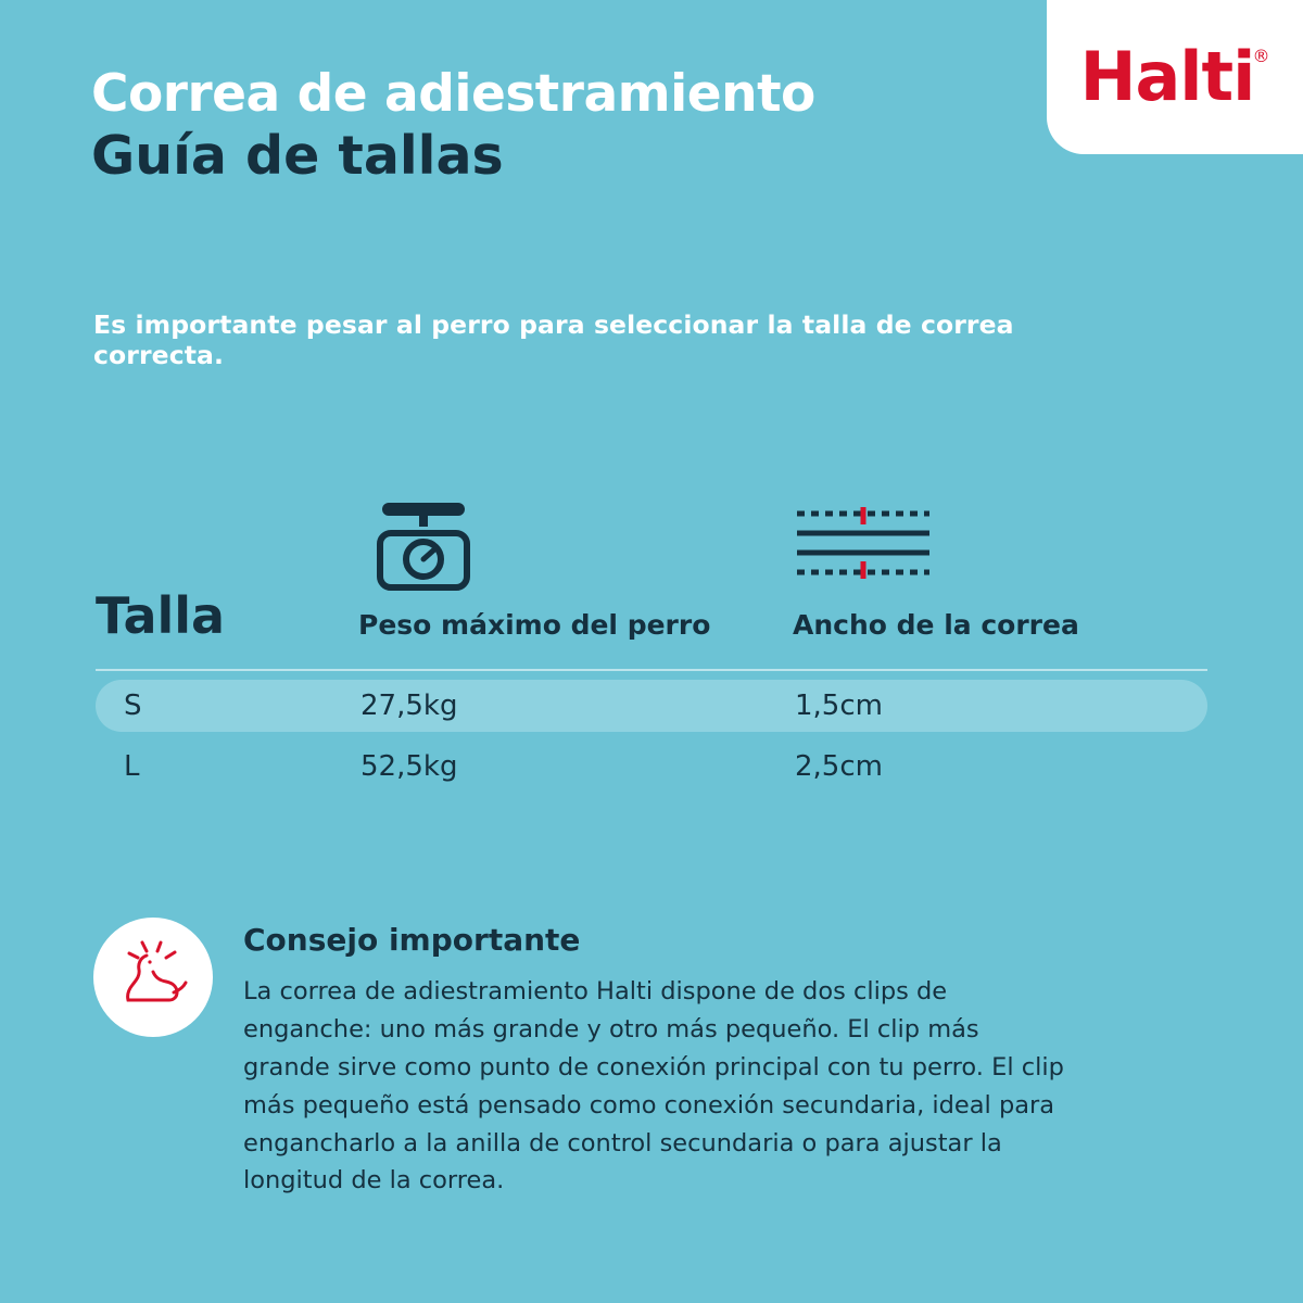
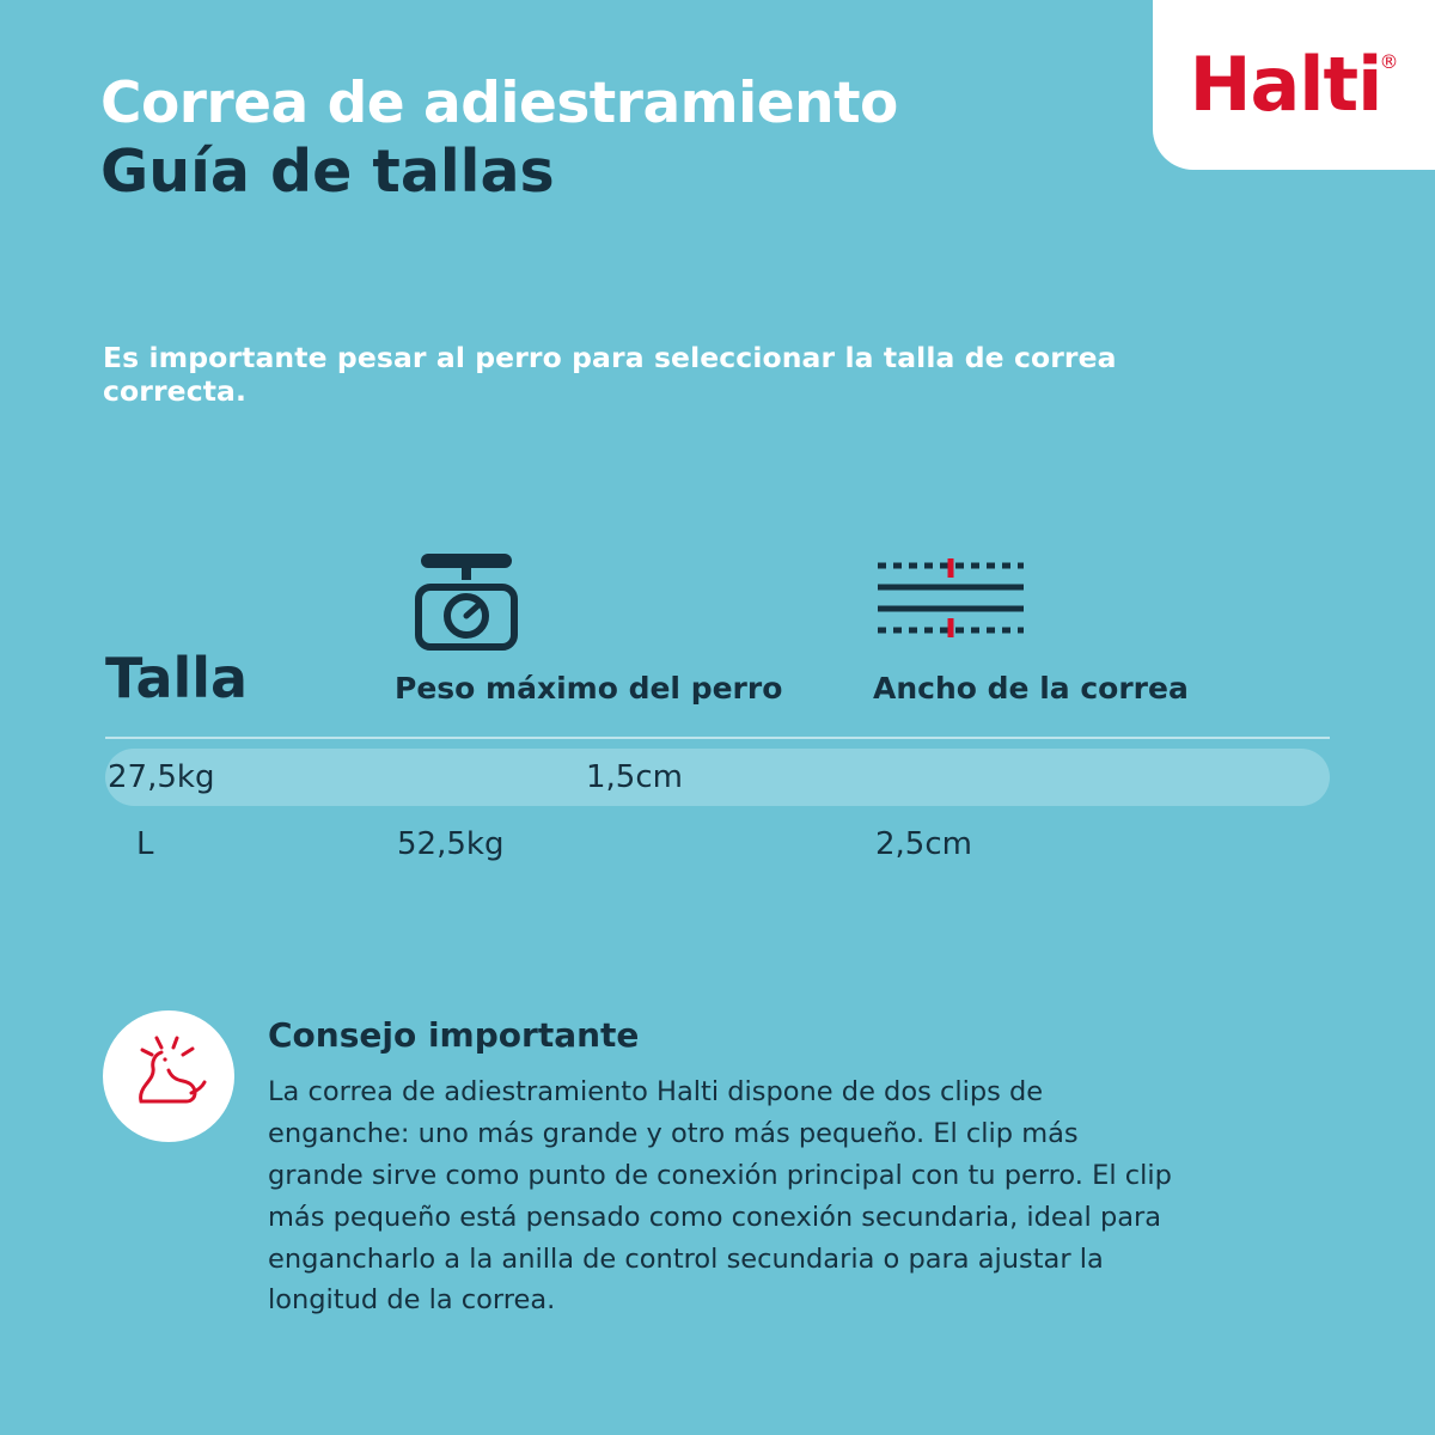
  Halti
  ®
  Correa de adiestramiento
  Guía de tallas
  Es importante pesar al perro para seleccionar la talla de correa correcta.
  Talla
  Peso máximo del perro
  Ancho de la correa
- S
  27,5kg
  1,5cm
  L
  52,5kg
  2,5cm
  Consejo importante
  La correa de adiestramiento Halti dispone de dos clips de enganche: uno más grande y otro más pequeño. El clip más grande sirve como punto de conexión principal con tu perro. El clip más pequeño está pensado como conexión secundaria, ideal para engancharlo a la anilla de control secundaria o para ajustar la longitud de la correa.
